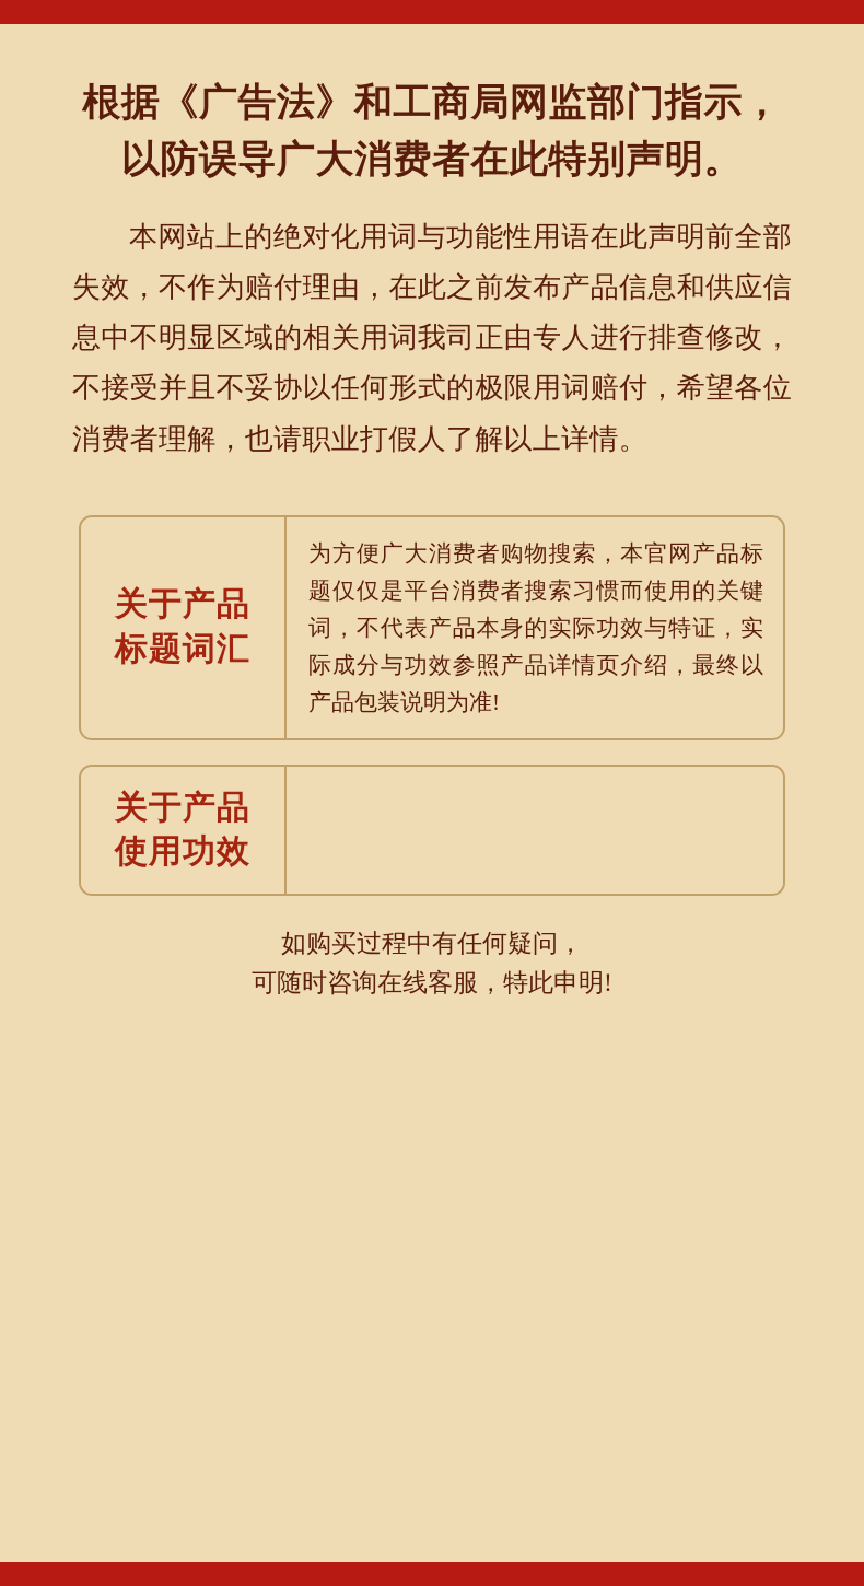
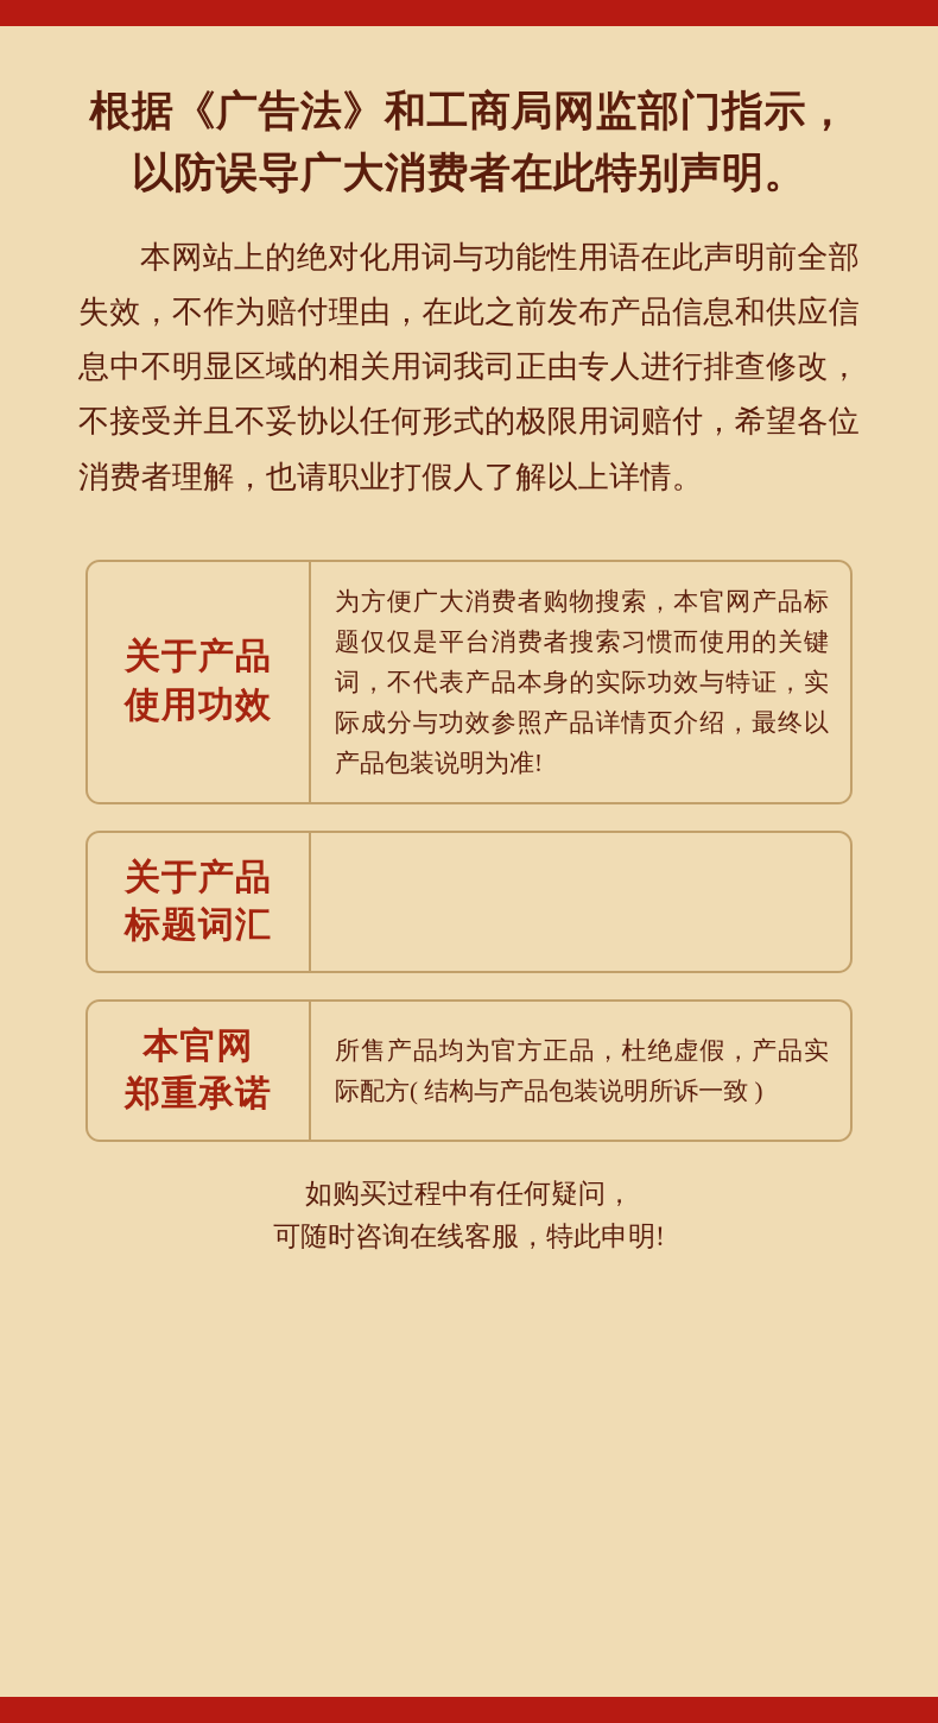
  根据《广告法》和工商局网监部门指示，
  以防误导广大消费者在此特别声明。
  本网站上的绝对化用词与功能性用语在此声明前全部失效，不作为赔付理由，在此之前发布产品信息和供应信息中不明显区域的相关用词我司正由专人进行排查修改，不接受并且不妥协以任何形式的极限用词赔付，希望各位消费者理解，也请职业打假人了解以上详情。
  关于产品
- 标题词汇
+ 使用功效
  为方便广大消费者购物搜索，本官网产品标题仅仅是平台消费者搜索习惯而使用的关键词，不代表产品本身的实际功效与特证，实际成分与功效参照产品详情页介绍，最终以产品包装说明为准!
  关于产品
- 使用功效
+ 标题词汇
+ 本官网
+ 郑重承诺
+ 所售产品均为官方正品，杜绝虚假，产品实际配方( 结构与产品包装说明所诉一致 )
  如购买过程中有任何疑问，
  可随时咨询在线客服，特此申明!
